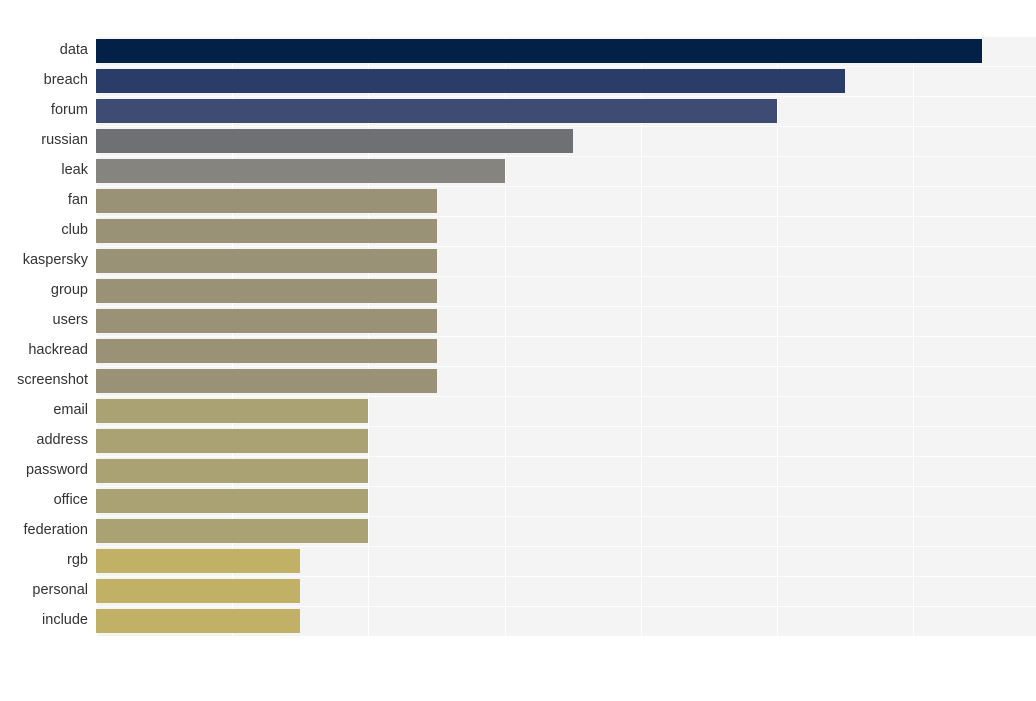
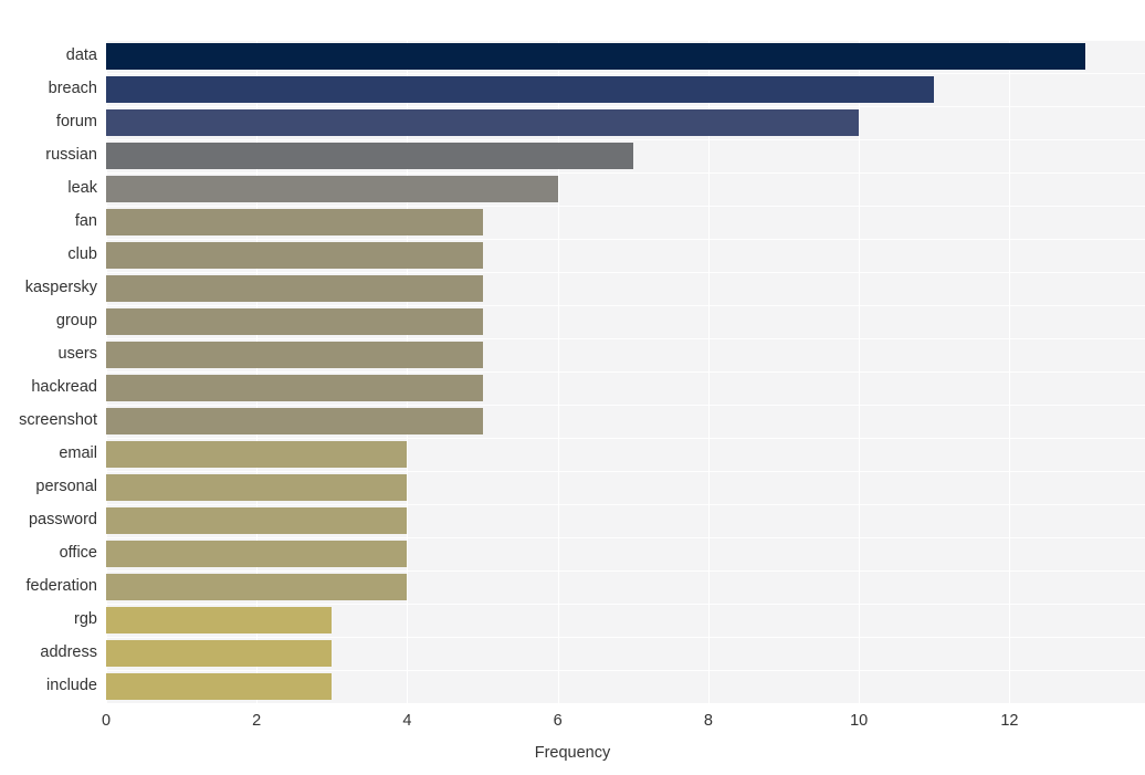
  data
  breach
  forum
  russian
  leak
  fan
  club
  kaspersky
  group
  users
  hackread
  screenshot
  email
- address
+ personal
  password
  office
  federation
  rgb
- personal
+ address
  include
+ 0
+ 2
+ 4
+ 6
+ 8
+ 10
+ 12
+ Frequency
